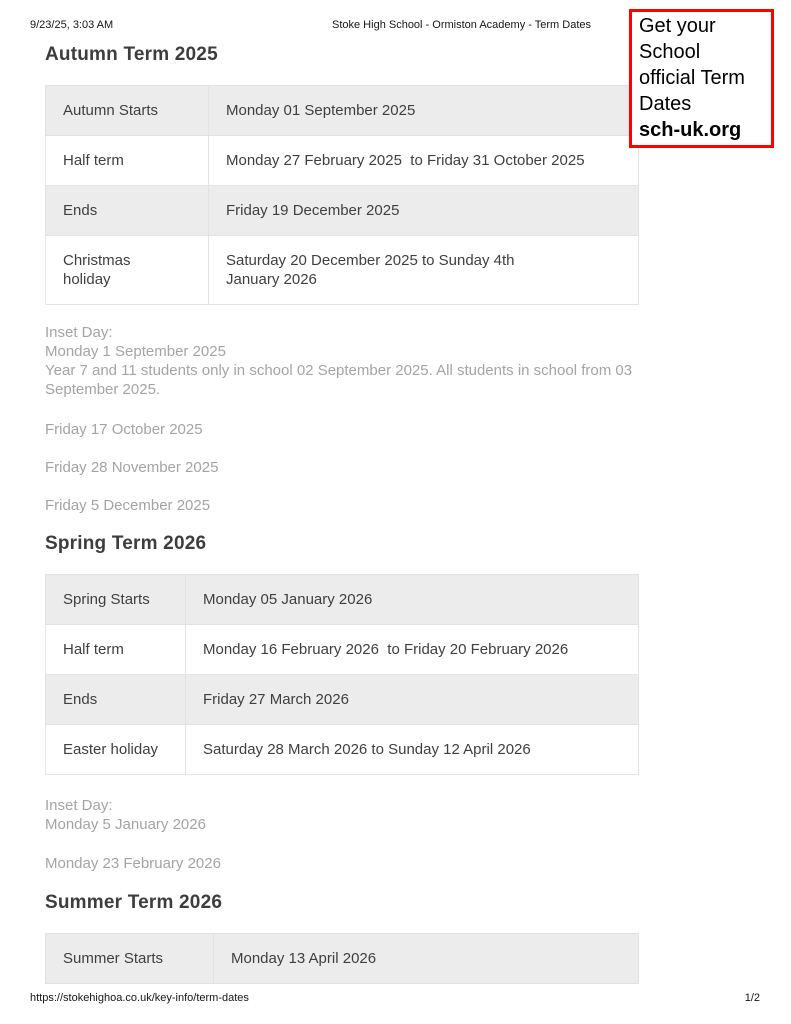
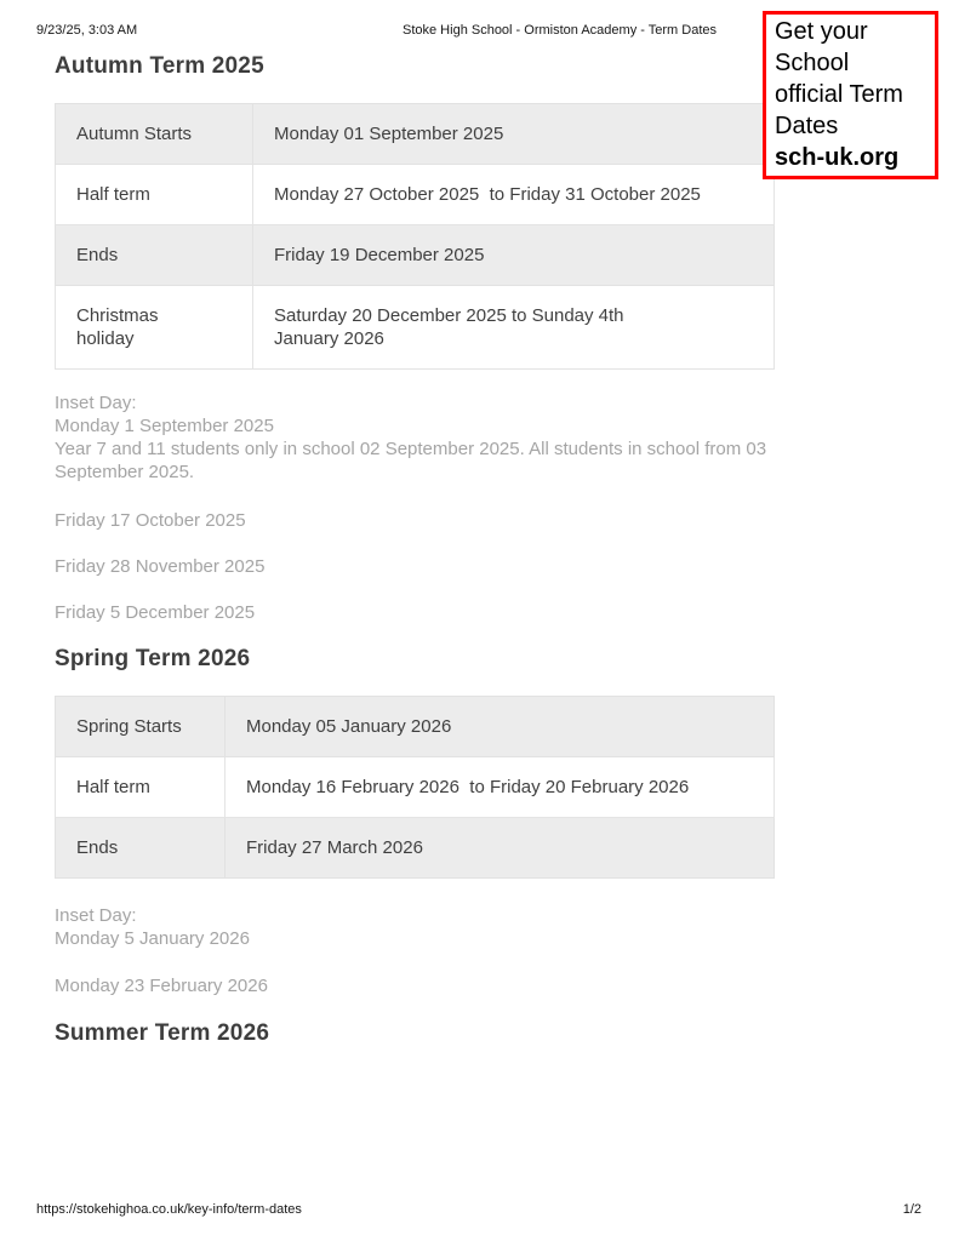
  9/23/25, 3:03 AM
  Stoke High School - Ormiston Academy - Term Dates
  Get your
  School
  official Term
  Dates
  sch-uk.org
  Autumn Term 2025
  Autumn Starts	Monday 01 September 2025
- Half term	Monday 27 February 2025 to Friday 31 October 2025
+ Half term	Monday 27 October 2025 to Friday 31 October 2025
  Ends	Friday 19 December 2025
  Christmas holiday	Saturday 20 December 2025 to Sunday 4th January 2026
  Inset Day:
  Monday 1 September 2025
  Year 7 and 11 students only in school 02 September 2025. All students in school from 03
  September 2025.
  Friday 17 October 2025
  Friday 28 November 2025
  Friday 5 December 2025
  Spring Term 2026
  Spring Starts	Monday 05 January 2026
  Half term	Monday 16 February 2026 to Friday 20 February 2026
  Ends	Friday 27 March 2026
- Easter holiday	Saturday 28 March 2026 to Sunday 12 April 2026
  Inset Day:
  Monday 5 January 2026
  Monday 23 February 2026
  Summer Term 2026
- Summer Starts	Monday 13 April 2026
  https://stokehighoa.co.uk/key-info/term-dates
  1/2
